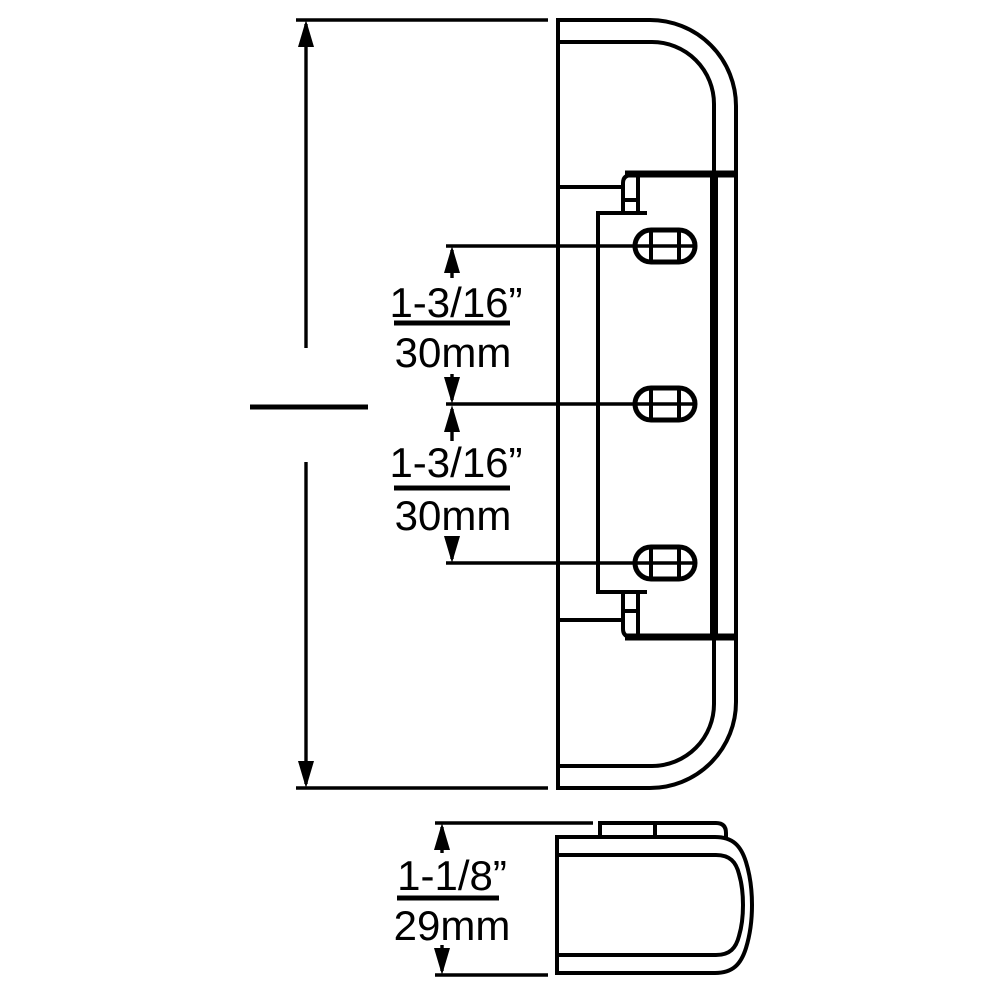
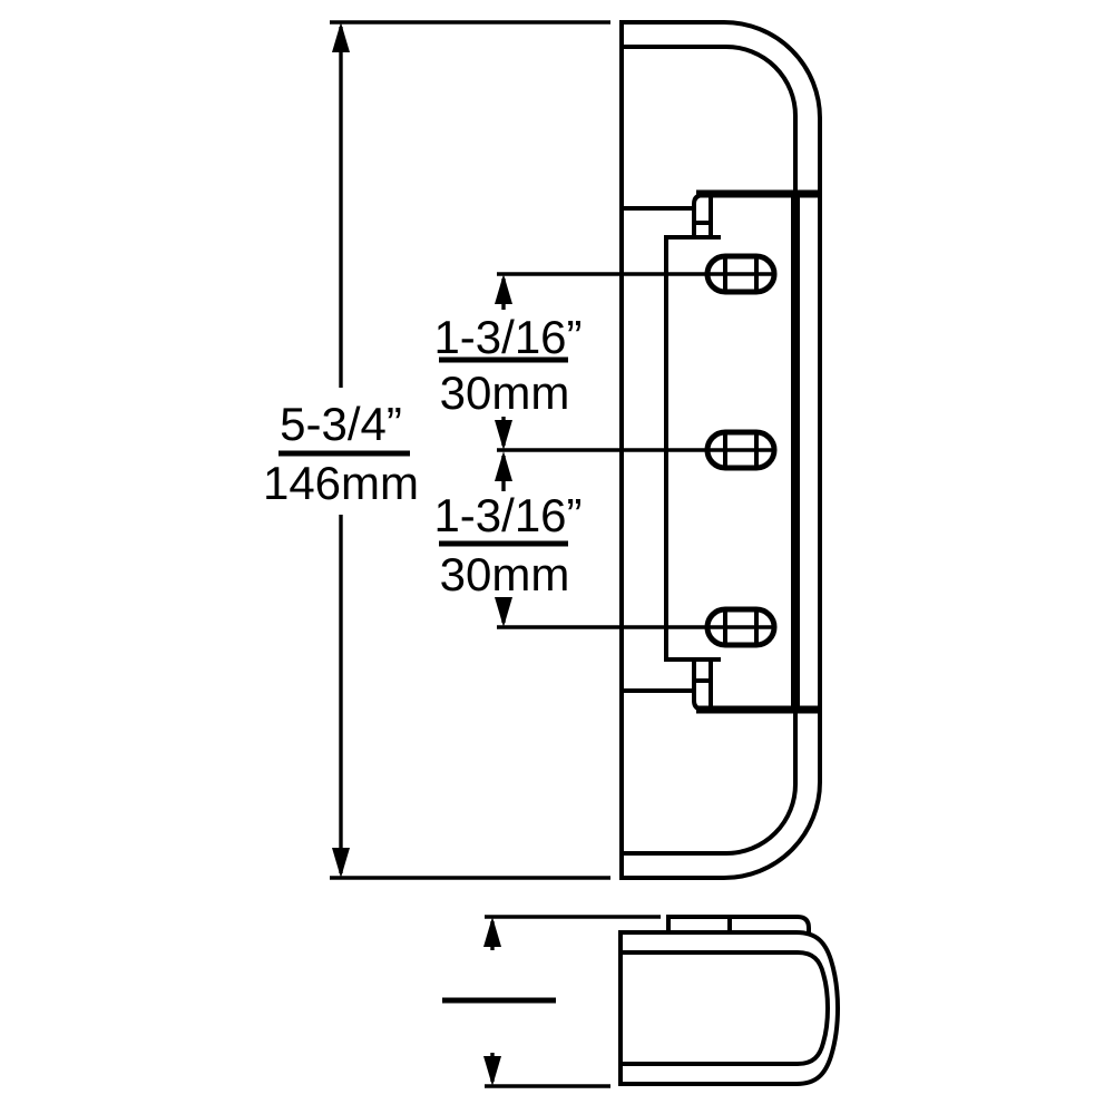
+ 5-3/4”
+ 146mm
  1-3/16”
  30mm
  1-3/16”
  30mm
- 1-1/8”
- 29mm
